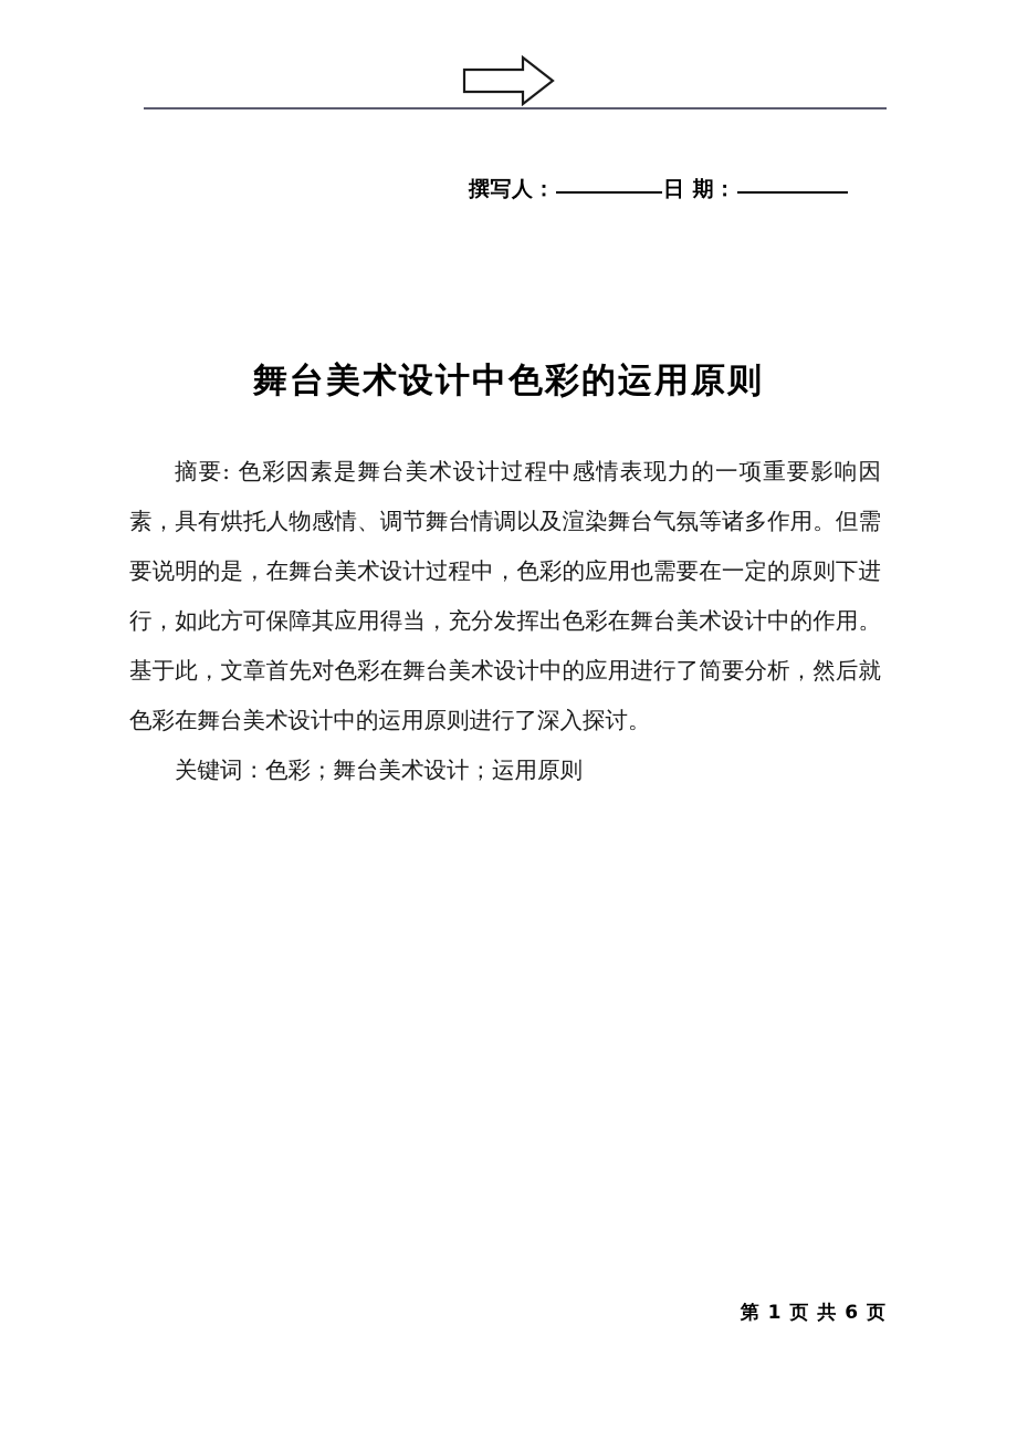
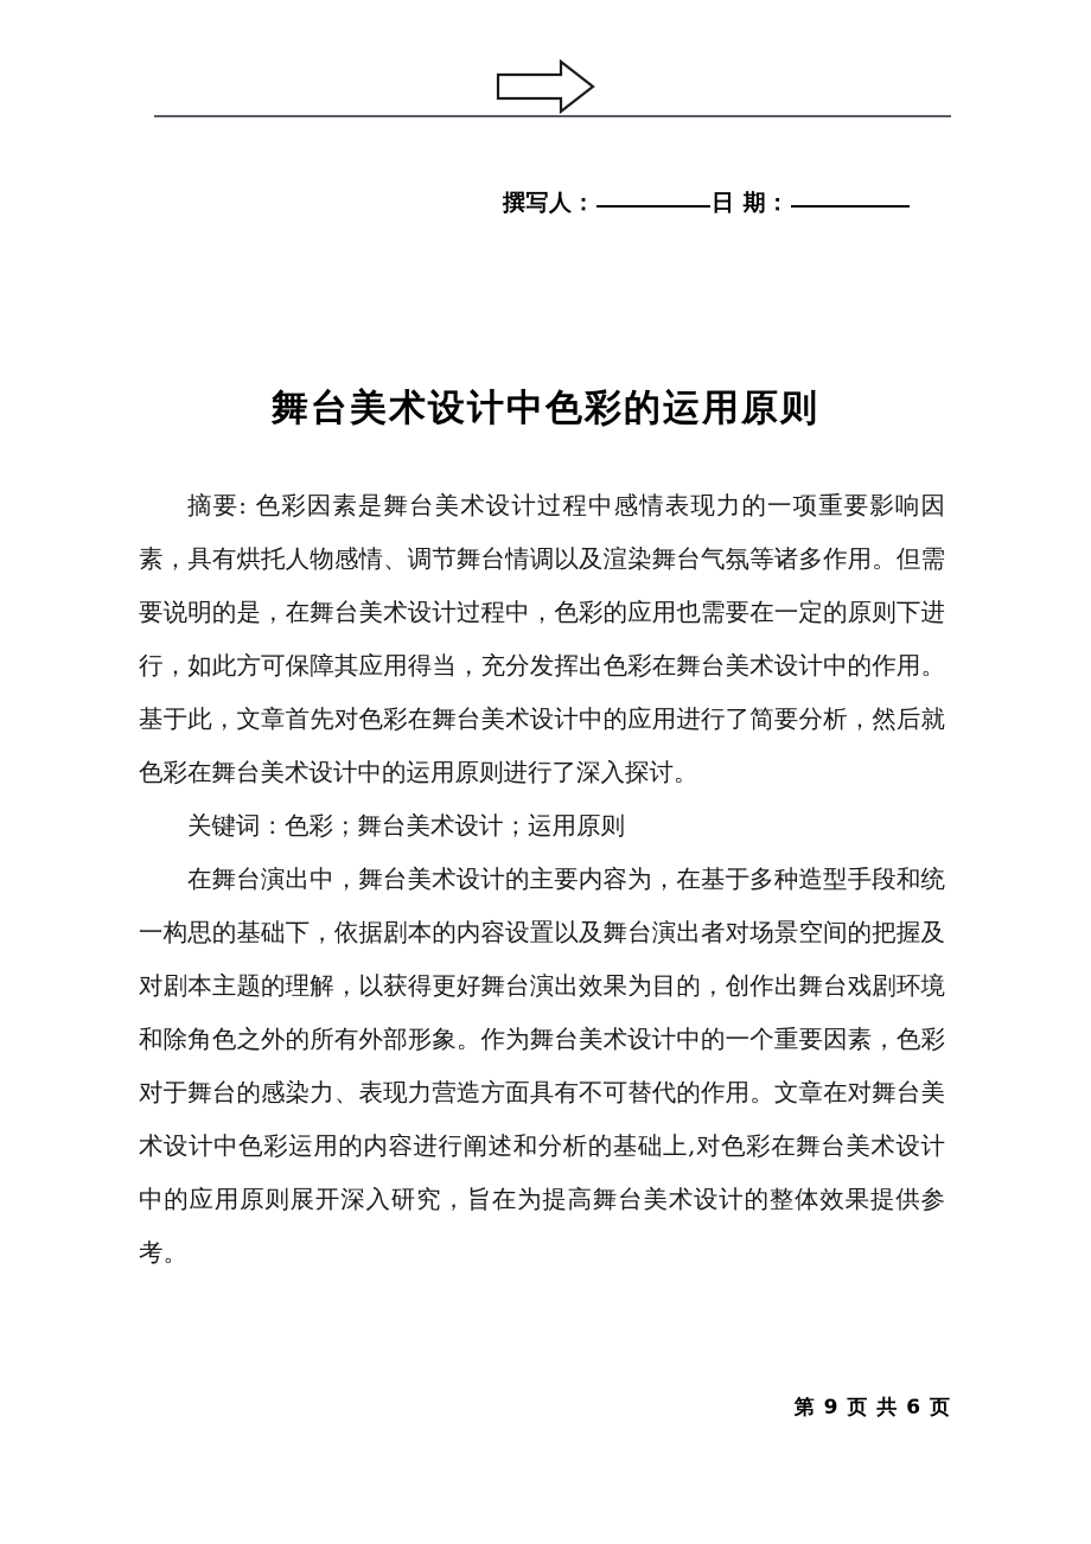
  撰写人： 日 期：
  舞台美术设计中色彩的运用原则
  摘要: 色彩因素是舞台美术设计过程中感情表现力的一项重要影响因素，具有烘托人物感情、调节舞台情调以及渲染舞台气氛等诸多作用。但需要说明的是，在舞台美术设计过程中，色彩的应用也需要在一定的原则下进行，如此方可保障其应用得当，充分发挥出色彩在舞台美术设计中的作用。基于此，文章首先对色彩在舞台美术设计中的应用进行了简要分析，然后就色彩在舞台美术设计中的运用原则进行了深入探讨。
  关键词：色彩；舞台美术设计；运用原则
+ 在舞台演出中，舞台美术设计的主要内容为，在基于多种造型手段和统一构思的基础下，依据剧本的内容设置以及舞台演出者对场景空间的把握及对剧本主题的理解，以获得更好舞台演出效果为目的，创作出舞台戏剧环境和除角色之外的所有外部形象。作为舞台美术设计中的一个重要因素，色彩对于舞台的感染力、表现力营造方面具有不可替代的作用。文章在对舞台美术设计中色彩运用的内容进行阐述和分析的基础上,对色彩在舞台美术设计中的应用原则展开深入研究，旨在为提高舞台美术设计的整体效果提供参考。
- 第 1 页 共 6 页
+ 第 9 页 共 6 页
